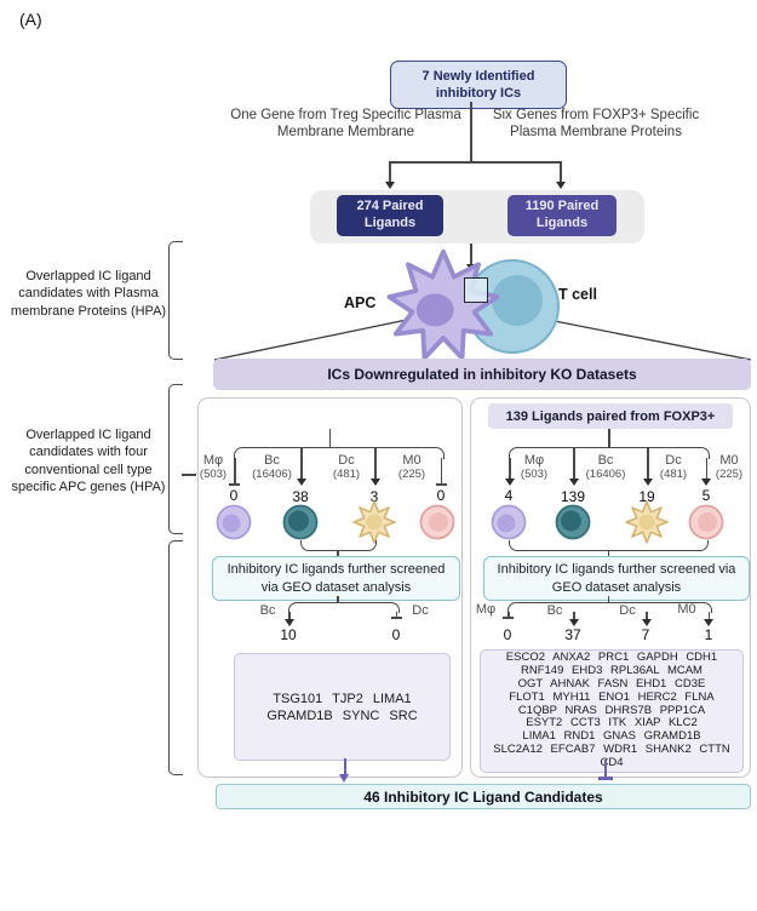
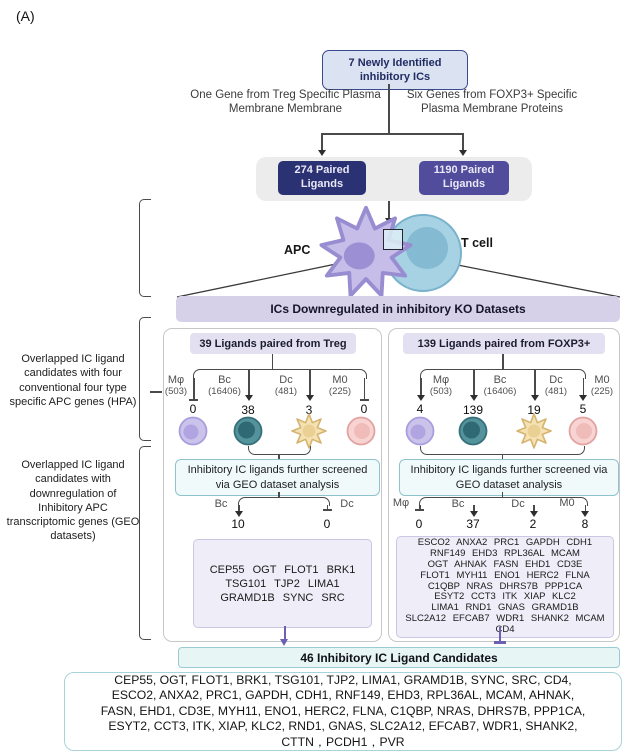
  (A)
  7 Newly Identified inhibitory ICs
  One Gene from Treg Specific Plasma Membrane Membrane
  Six Genes from FOXP3+ Specific Plasma Membrane Proteins
  274 Paired Ligands
  1190 Paired Ligands
  APC
  T cell
  ICs Downregulated in inhibitory KO Datasets
- Overlapped IC ligand candidates with Plasma membrane Proteins (HPA)
- Overlapped IC ligand candidates with four conventional cell type specific APC genes (HPA)
+ Overlapped IC ligand candidates with four conventional four type specific APC genes (HPA)
+ Overlapped IC ligand candidates with downregulation of Inhibitory APC transcriptomic genes (GEO datasets)
+ 39 Ligands paired from Treg
  0
  Mφ
  (503)
  38
  Bc
  (16406)
  3
  Dc
  (481)
  0
  M0
  (225)
  Inhibitory IC ligands further screened via GEO dataset analysis
  10
  Bc
  0
  Dc
+ CEP55 OGT FLOT1 BRK1
  TSG101 TJP2 LIMA1
  GRAMD1B SYNC SRC
  139 Ligands paired from FOXP3+
  4
  Mφ
  (503)
  139
  Bc
  (16406)
  19
  Dc
  (481)
  5
  M0
  (225)
  Inhibitory IC ligands further screened via GEO dataset analysis
  0
  Mφ
  37
  Bc
- 7
+ 2
  Dc
- 1
+ 8
  M0
  ESCO2 ANXA2 PRC1 GAPDH CDH1
  RNF149 EHD3 RPL36AL MCAM
  OGT AHNAK FASN EHD1 CD3E
  FLOT1 MYH11 ENO1 HERC2 FLNA
  C1QBP NRAS DHRS7B PPP1CA
  ESYT2 CCT3 ITK XIAP KLC2
  LIMA1 RND1 GNAS GRAMD1B
- SLC2A12 EFCAB7 WDR1 SHANK2 CTTN
+ SLC2A12 EFCAB7 WDR1 SHANK2 MCAM
  46 Inhibitory IC Ligand Candidates
+ CEP55, OGT, FLOT1, BRK1, TSG101, TJP2, LIMA1, GRAMD1B, SYNC, SRC, CD4,
+ ESCO2, ANXA2, PRC1, GAPDH, CDH1, RNF149, EHD3, RPL36AL, MCAM, AHNAK,
+ FASN, EHD1, CD3E, MYH11, ENO1, HERC2, FLNA, C1QBP, NRAS, DHRS7B, PPP1CA,
+ ESYT2, CCT3, ITK, XIAP, KLC2, RND1, GNAS, SLC2A12, EFCAB7, WDR1, SHANK2,
+ CTTN，PCDH1，PVR
